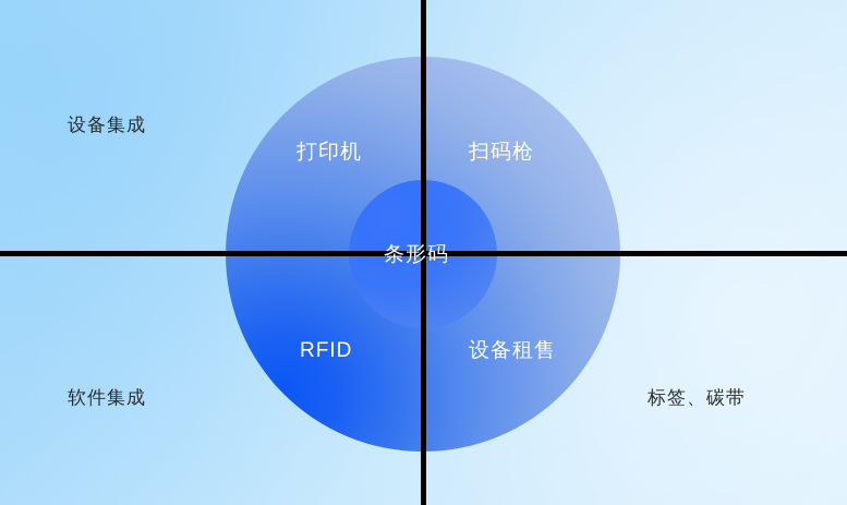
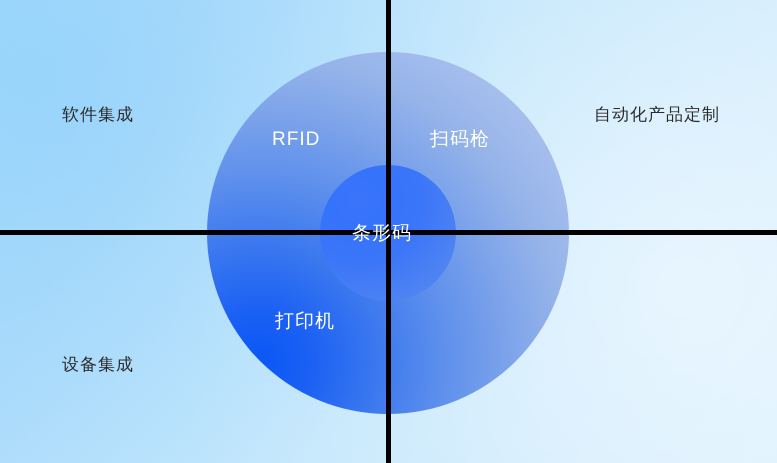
- 打印机
+ RFID
  扫码枪
- RFID
+ 打印机
- 设备租售
  条形码
- 设备集成
+ 软件集成
+ 自动化产品定制
- 软件集成
+ 设备集成
- 标签、碳带
